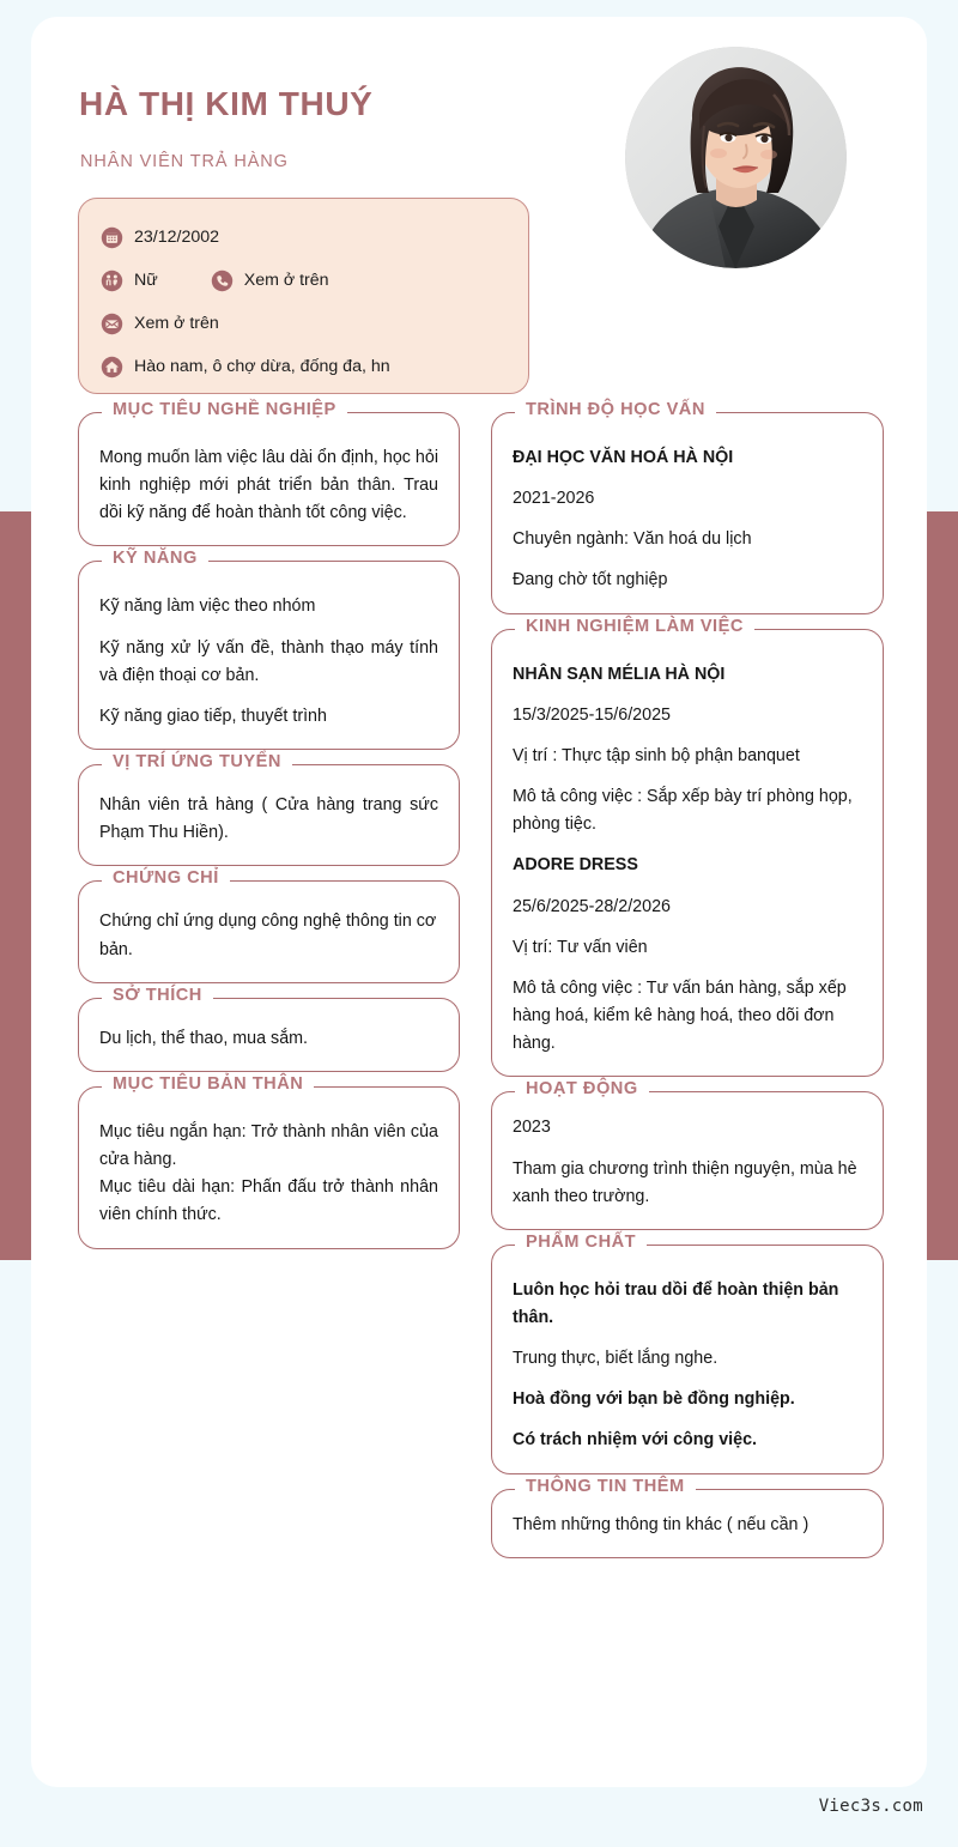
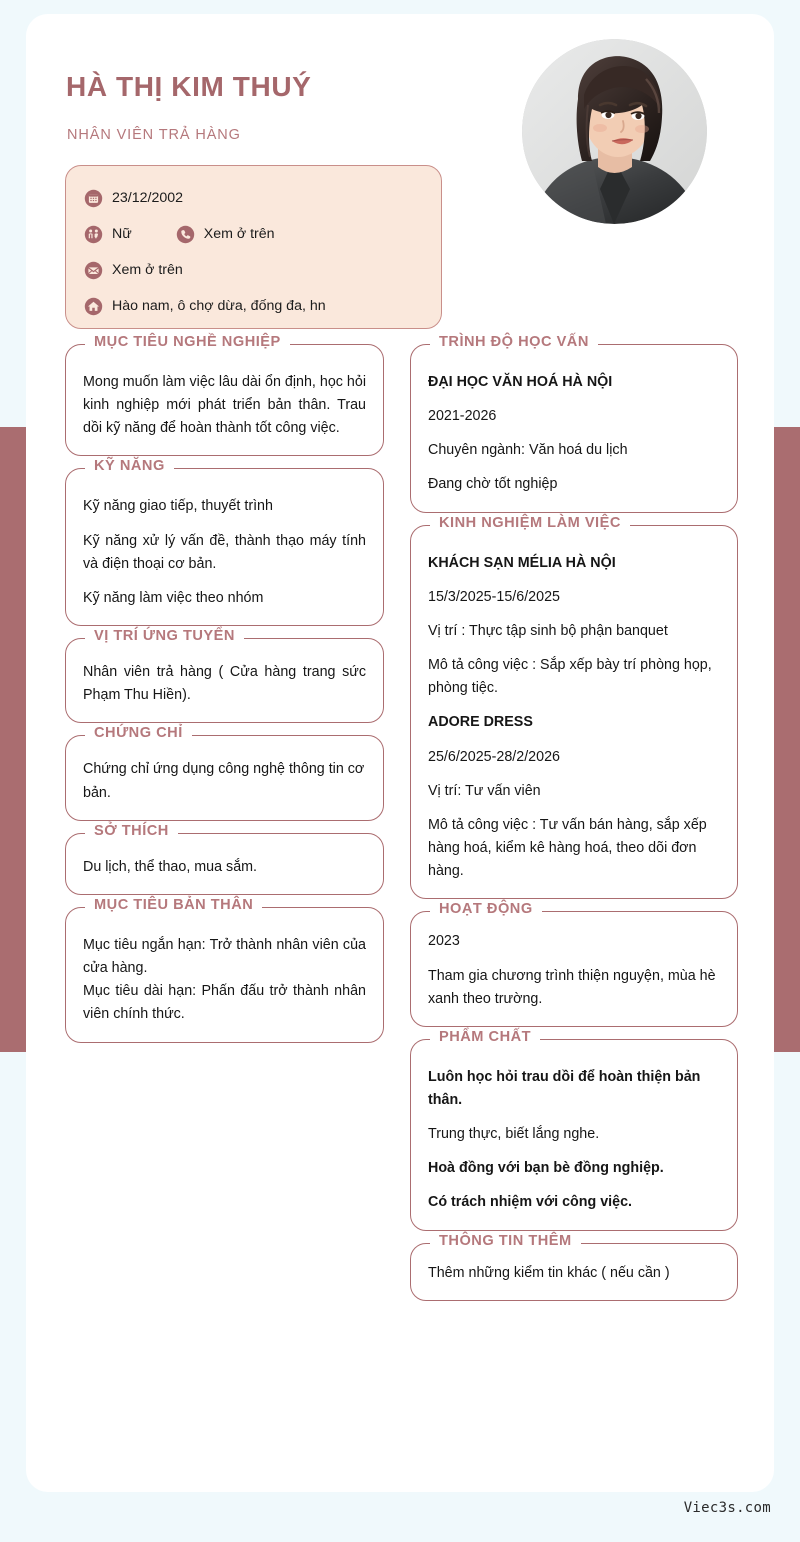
  HÀ THỊ KIM THUÝ
  NHÂN VIÊN TRẢ HÀNG
  23/12/2002
  Nữ
  Xem ở trên
  Xem ở trên
  Hào nam, ô chợ dừa, đống đa, hn
  MỤC TIÊU NGHỀ NGHIỆP
  Mong muốn làm việc lâu dài ổn định, học hỏi kinh nghiệp mới phát triển bản thân. Trau dồi kỹ năng để hoàn thành tốt công việc.
  KỸ NĂNG
- Kỹ năng làm việc theo nhóm
+ Kỹ năng giao tiếp, thuyết trình
  Kỹ năng xử lý vấn đề, thành thạo máy tính và điện thoại cơ bản.
- Kỹ năng giao tiếp, thuyết trình
+ Kỹ năng làm việc theo nhóm
  VỊ TRÍ ỨNG TUYỂN
  Nhân viên trả hàng ( Cửa hàng trang sức Phạm Thu Hiền).
  CHỨNG CHỈ
  Chứng chỉ ứng dụng công nghệ thông tin cơ bản.
  SỞ THÍCH
  Du lịch, thể thao, mua sắm.
  MỤC TIÊU BẢN THÂN
  Mục tiêu ngắn hạn: Trở thành nhân viên của cửa hàng.
  Mục tiêu dài hạn: Phấn đấu trở thành nhân viên chính thức.
  TRÌNH ĐỘ HỌC VẤN
  ĐẠI HỌC VĂN HOÁ HÀ NỘI
  2021-2026
  Chuyên ngành: Văn hoá du lịch
  Đang chờ tốt nghiệp
  KINH NGHIỆM LÀM VIỆC
- NHÂN SẠN MÉLIA HÀ NỘI
+ KHÁCH SẠN MÉLIA HÀ NỘI
  15/3/2025-15/6/2025
  Vị trí : Thực tập sinh bộ phận banquet
  Mô tả công việc : Sắp xếp bày trí phòng họp, phòng tiệc.
  ADORE DRESS
  25/6/2025-28/2/2026
  Vị trí: Tư vấn viên
  Mô tả công việc : Tư vấn bán hàng, sắp xếp hàng hoá, kiểm kê hàng hoá, theo dõi đơn hàng.
  HOẠT ĐỘNG
  2023
  Tham gia chương trình thiện nguyện, mùa hè xanh theo trường.
  PHẨM CHẤT
  Luôn học hỏi trau dồi để hoàn thiện bản thân.
  Trung thực, biết lắng nghe.
  Hoà đồng với bạn bè đồng nghiệp.
  Có trách nhiệm với công việc.
  THÔNG TIN THÊM
- Thêm những thông tin khác ( nếu cần )
+ Thêm những kiểm tin khác ( nếu cần )
  Viec3s.com
